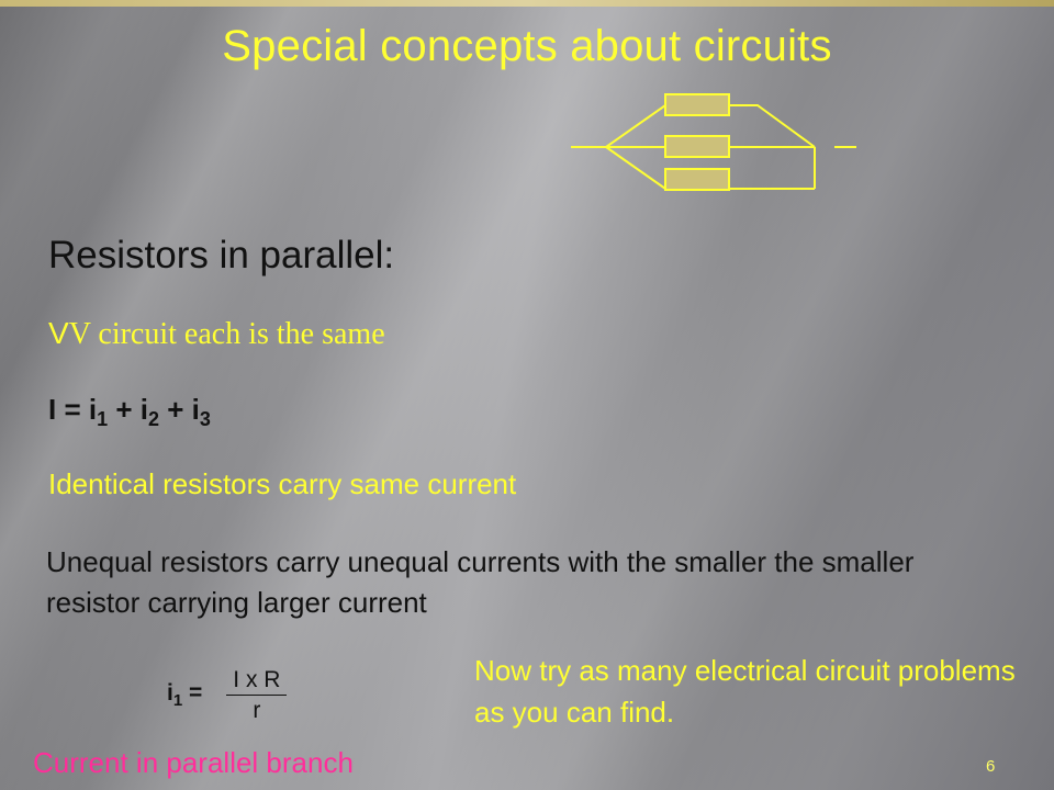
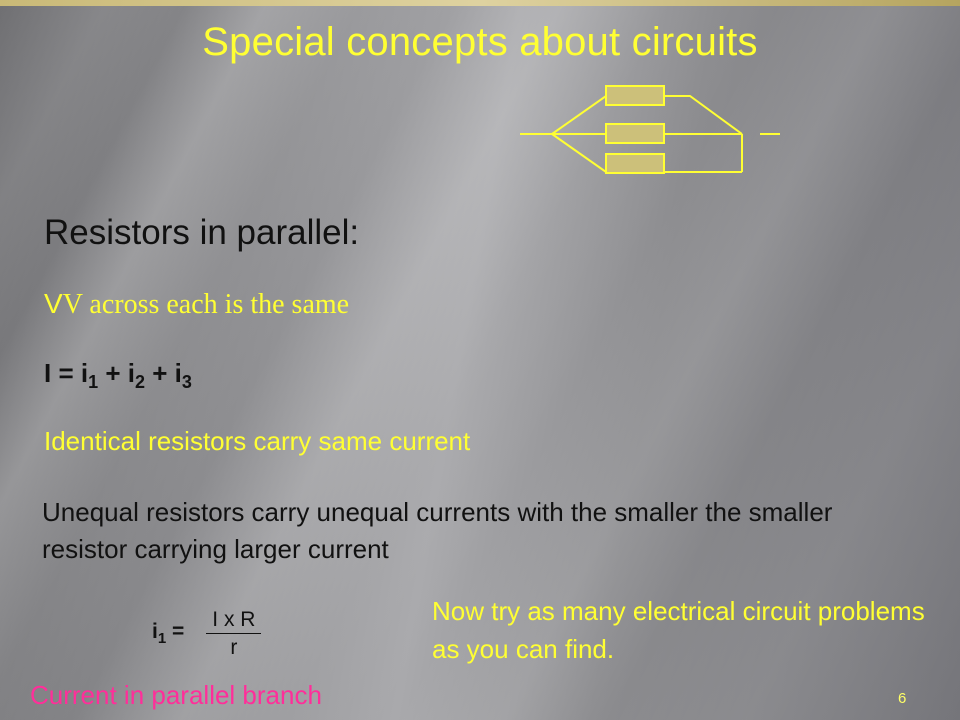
  Special concepts about circuits
  Resistors in parallel:
- VV circuit each is the same
+ VV across each is the same
  I = i1 + i2 + i3
  Identical resistors carry same current
  Unequal resistors carry unequal currents with the smaller the smaller resistor carrying larger current
  i1 =
  I x R
  r
  Now try as many electrical circuit problems as you can find.
  Current in parallel branch
  6
